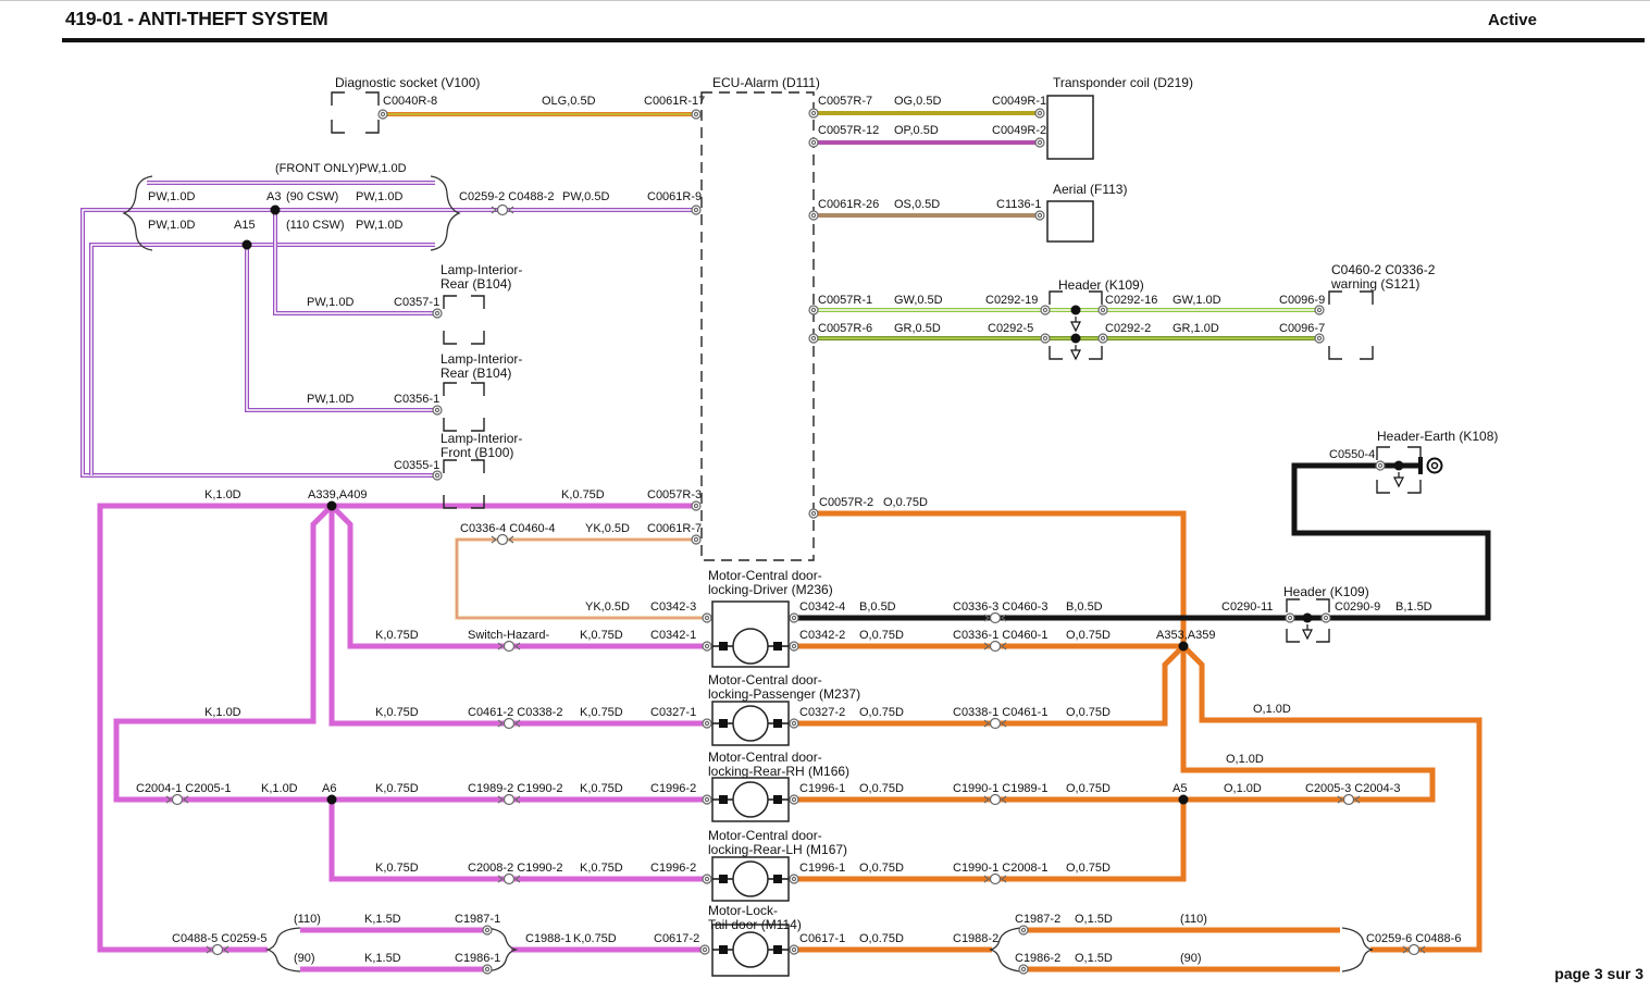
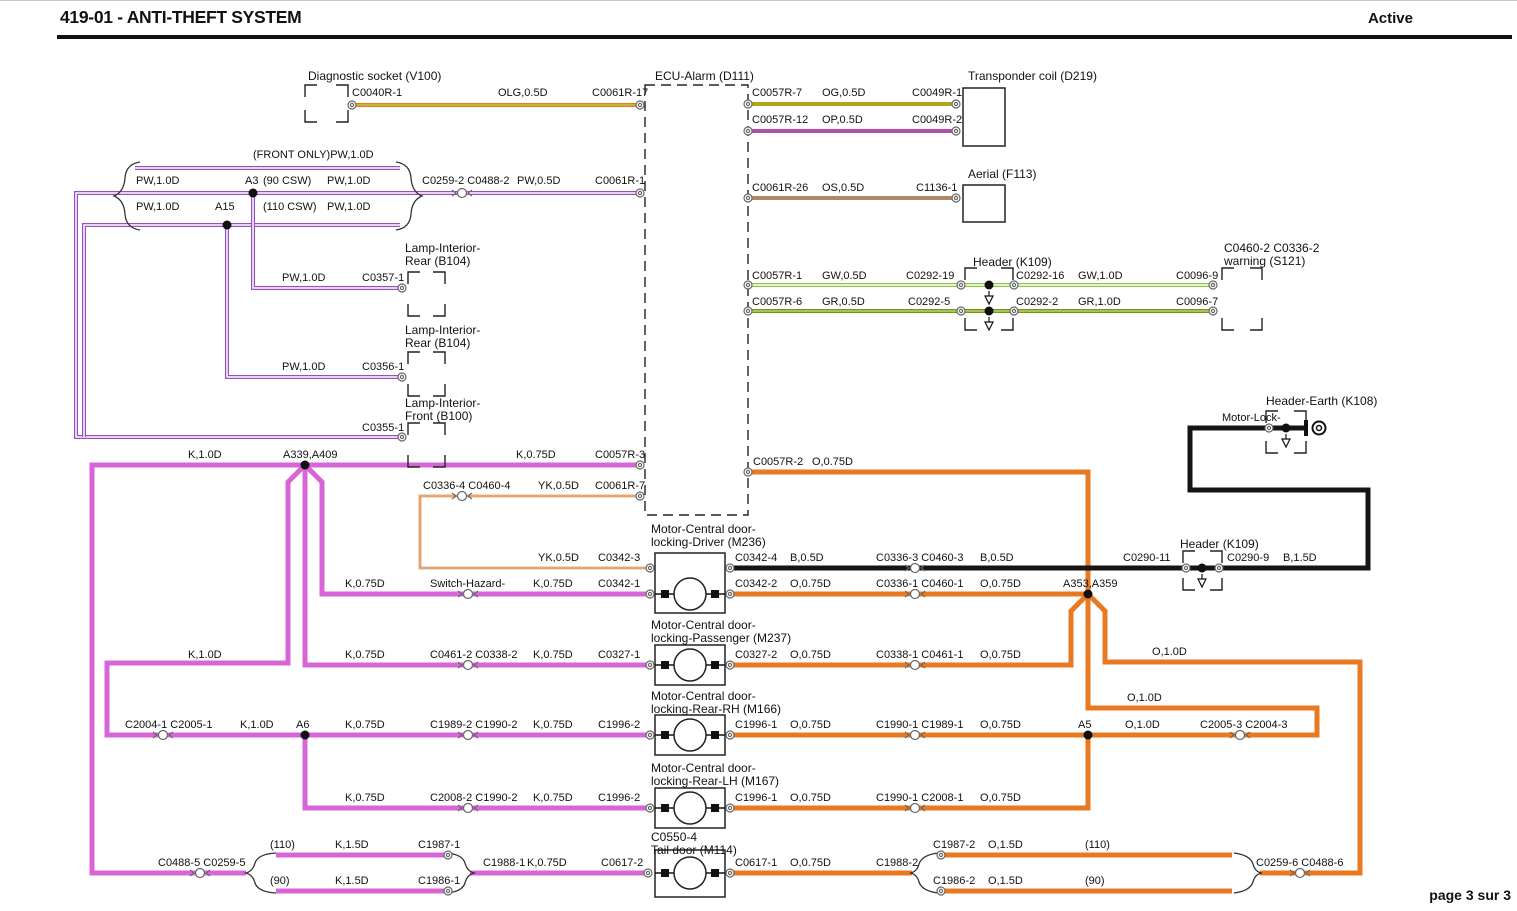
  419-01 - ANTI-THEFT SYSTEM
  Active
  Diagnostic socket (V100)
- C0040R-8
+ C0040R-1
  OLG,0.5D
  C0061R-17
  ECU-Alarm (D111)
  C0057R-2
  O,0.75D
  Transponder coil (D219)
  C0057R-7
  OG,0.5D
  C0049R-1
  C0057R-12
  OP,0.5D
  C0049R-2
  Aerial (F113)
  C0061R-26
  OS,0.5D
  C1136-1
  Header (K109)
  C0057R-1
  GW,0.5D
  C0292-19
  C0292-16
  GW,1.0D
  C0096-9
  C0057R-6
  GR,0.5D
  C0292-5
  C0292-2
  GR,1.0D
  C0096-7
  C0460-2 C0336-2
  warning (S121)
  (FRONT ONLY)PW,1.0D
  PW,1.0D
  A3
  (90 CSW)
  PW,1.0D
  PW,1.0D
  A15
  (110 CSW)
  PW,1.0D
  C0259-2 C0488-2
  PW,0.5D
- C0061R-9
+ C0061R-1
  Lamp-Interior-
  Rear (B104)
  PW,1.0D
  C0357-1
  Lamp-Interior-
  Rear (B104)
  PW,1.0D
  C0356-1
  Lamp-Interior-
  Front (B100)
  C0355-1
  Header-Earth (K108)
- C0550-4
+ Motor-Lock-
  K,1.0D
  A339,A409
  K,0.75D
  C0057R-3
  C0336-4 C0460-4
  YK,0.5D
  C0061R-7
  Motor-Central door-
  locking-Driver (M236)
  YK,0.5D
  C0342-3
  K,0.75D
  Switch-Hazard-
  K,0.75D
  C0342-1
  C0342-4
  B,0.5D
  C0336-3 C0460-3
  B,0.5D
  C0290-11
  Header (K109)
  C0290-9
  B,1.5D
  C0342-2
  O,0.75D
  C0336-1 C0460-1
  O,0.75D
  A353,A359
  Motor-Central door-
  locking-Passenger (M237)
  K,1.0D
  K,0.75D
  C0461-2 C0338-2
  K,0.75D
  C0327-1
  C0327-2
  O,0.75D
  C0338-1 C0461-1
  O,0.75D
  O,1.0D
  O,1.0D
  Motor-Central door-
  locking-Rear-RH (M166)
  C2004-1 C2005-1
  K,1.0D
  A6
  K,0.75D
  C1989-2 C1990-2
  K,0.75D
  C1996-2
  C1996-1
  O,0.75D
  C1990-1 C1989-1
  O,0.75D
  A5
  O,1.0D
  C2005-3 C2004-3
  Motor-Central door-
  locking-Rear-LH (M167)
  K,0.75D
  C2008-2 C1990-2
  K,0.75D
  C1996-2
  C1996-1
  O,0.75D
  C1990-1 C2008-1
  O,0.75D
- Motor-Lock-
+ C0550-4
  Tail door (M114)
  C0488-5 C0259-5
  (110)
  K,1.5D
  C1987-1
  (90)
  K,1.5D
  C1986-1
  C1988-1
  K,0.75D
  C0617-2
  C0617-1
  O,0.75D
  C1988-2
  C1987-2
  O,1.5D
  (110)
  C1986-2
  O,1.5D
  (90)
  C0259-6 C0488-6
  page 3 sur 3
